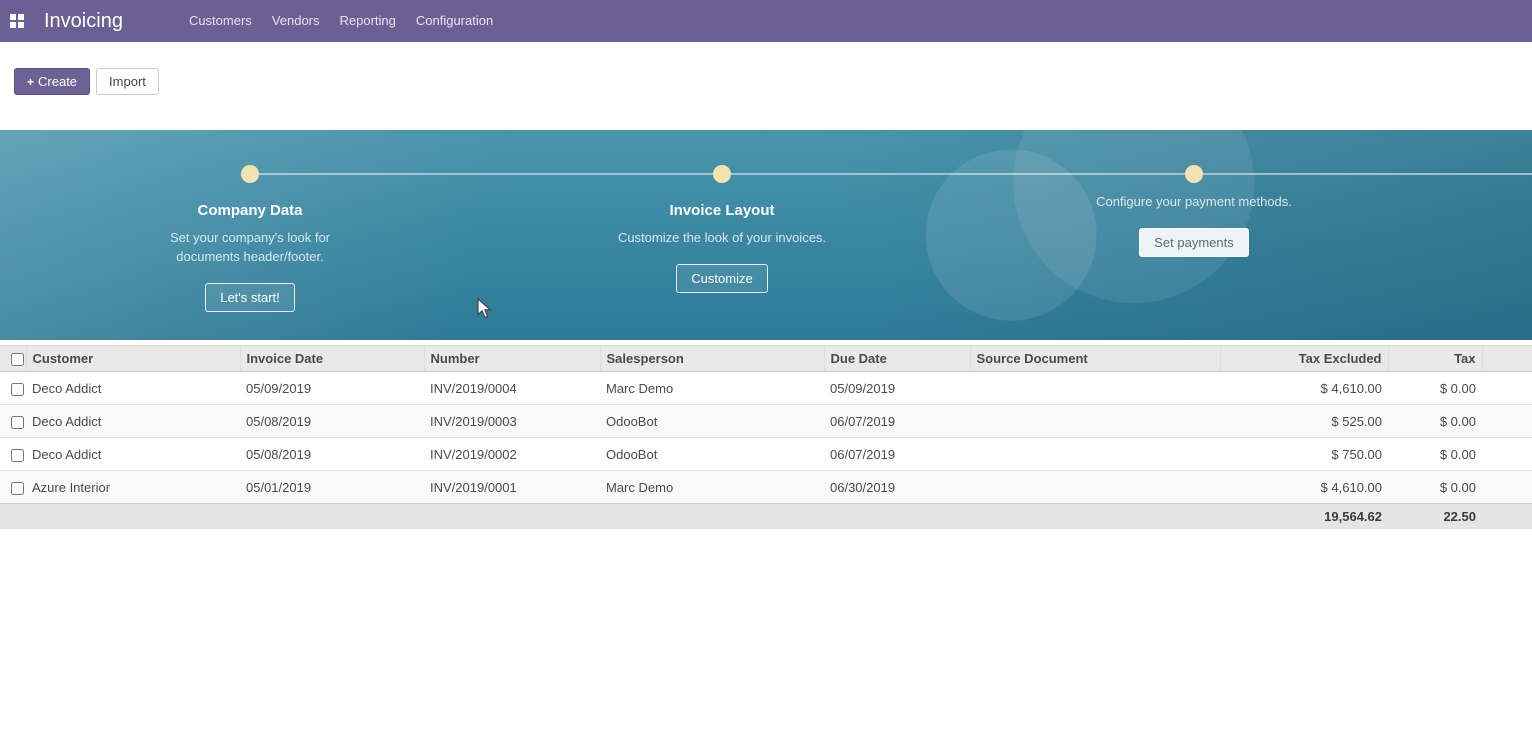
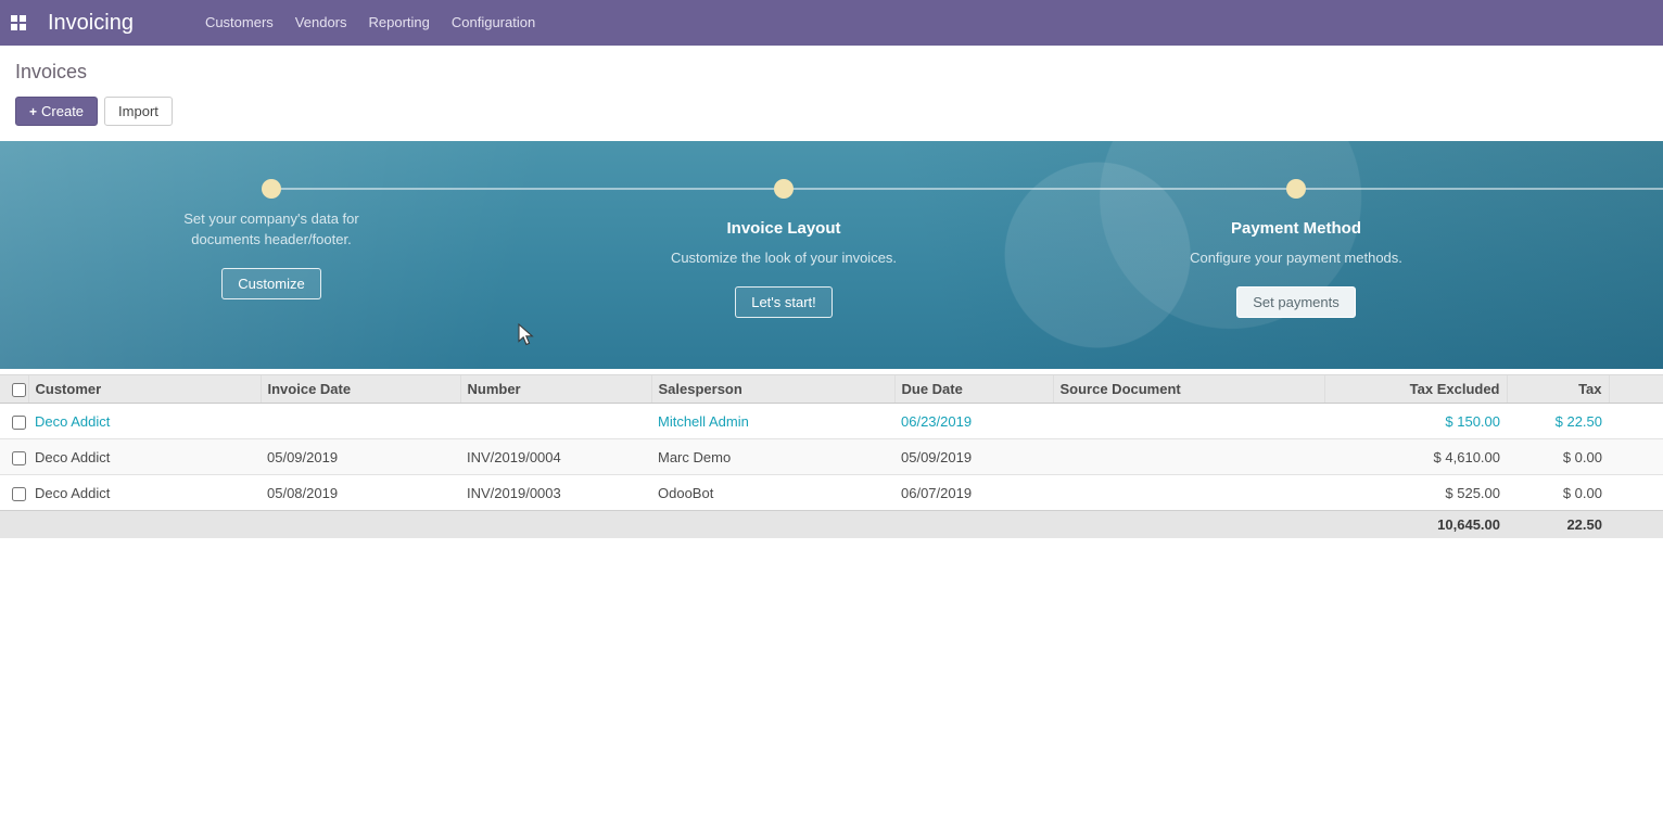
  Invoicing
  Customers
  Vendors
  Reporting
  Configuration
+ Invoices
  + Create
  Import
- Company Data
- Set your company's look for documents header/footer.
+ Set your company's data for documents header/footer.
- Let's start!
+ Customize
  Invoice Layout
  Customize the look of your invoices.
- Customize
+ Let's start!
+ Payment Method
  Configure your payment methods.
  Set payments
  	Customer	Invoice Date	Number	Salesperson	Due Date	Source Document	Tax Excluded	Tax
+ 	Deco Addict			Mitchell Admin	06/23/2019		$ 150.00	$ 22.50
  	Deco Addict	05/09/2019	INV/2019/0004	Marc Demo	05/09/2019		$ 4,610.00	$ 0.00
  	Deco Addict	05/08/2019	INV/2019/0003	OdooBot	06/07/2019		$ 525.00	$ 0.00
- 	Deco Addict	05/08/2019	INV/2019/0002	OdooBot	06/07/2019		$ 750.00	$ 0.00
- 	Azure Interior	05/01/2019	INV/2019/0001	Marc Demo	06/30/2019		$ 4,610.00	$ 0.00
- 							19,564.62	22.50
+ 							10,645.00	22.50
